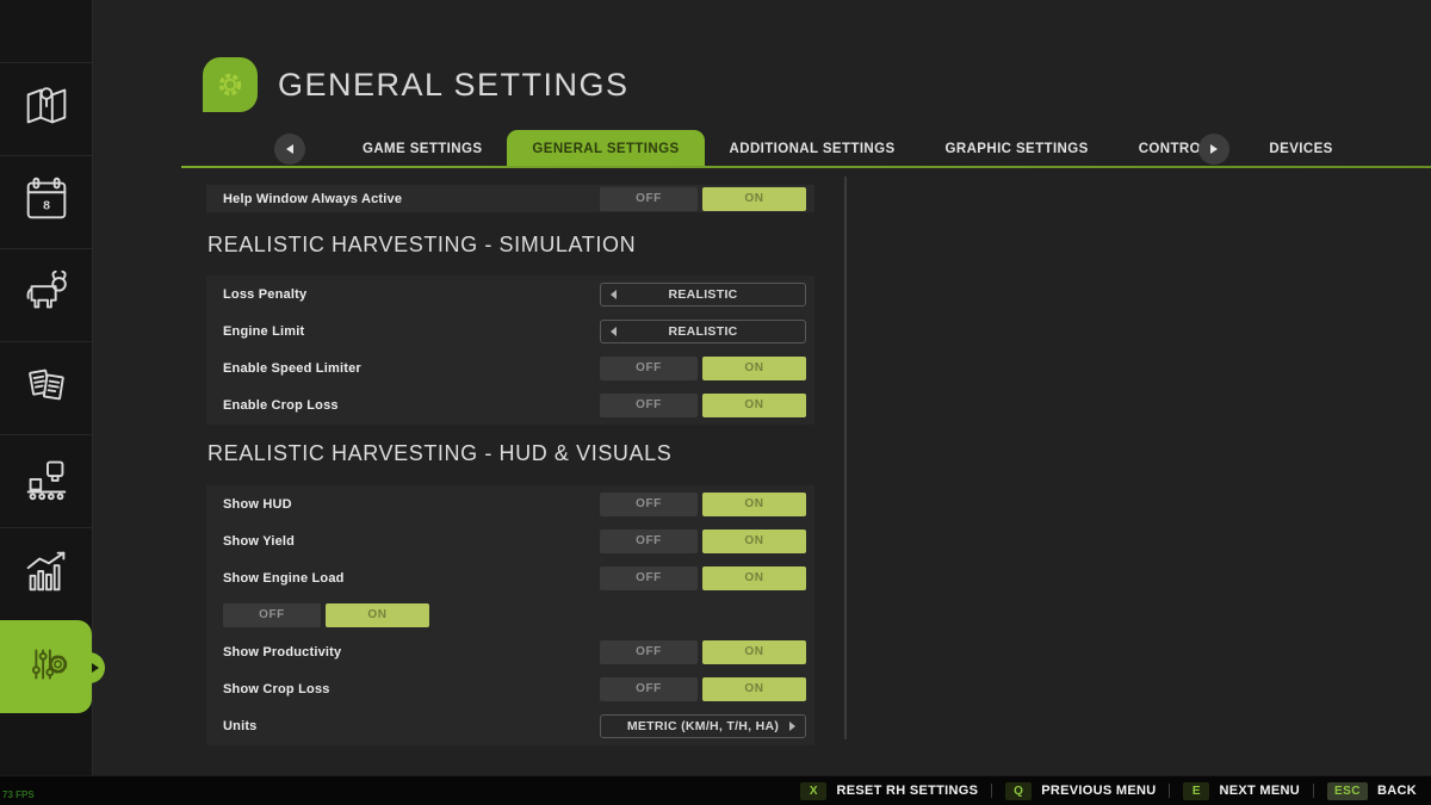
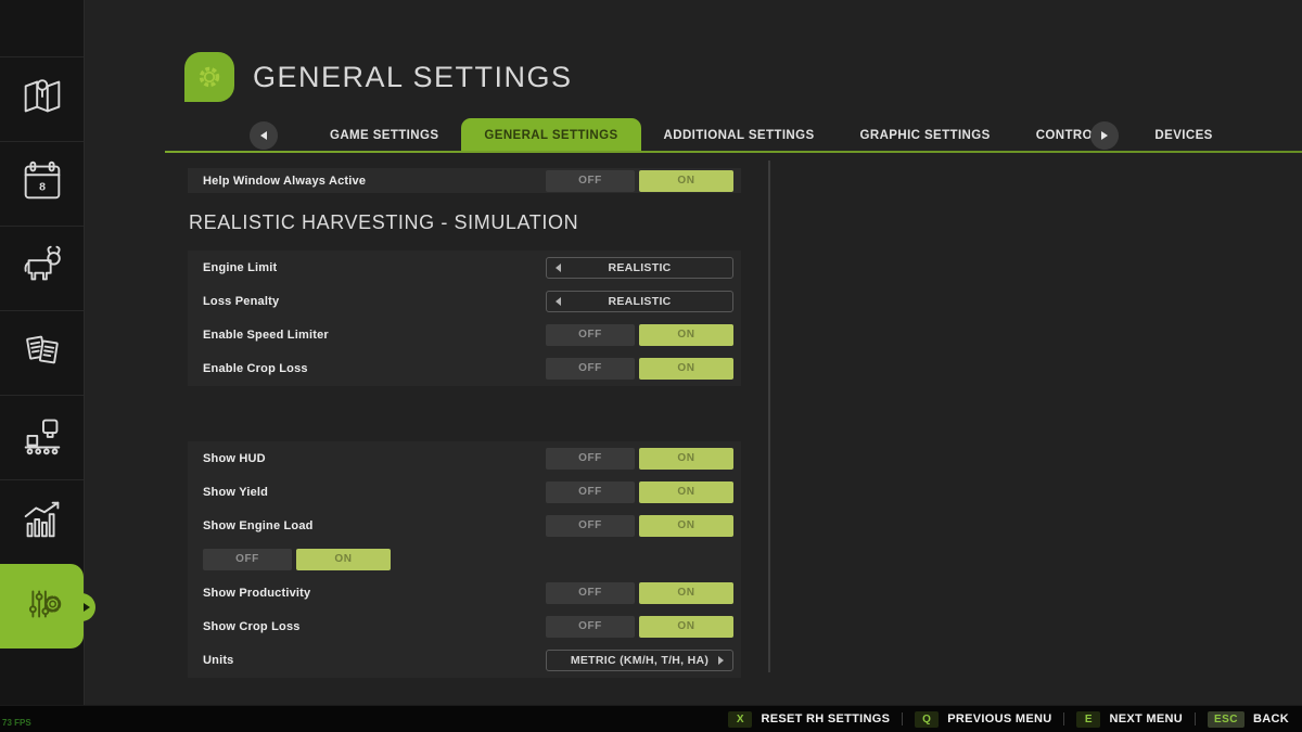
  8
  GENERAL SETTINGS
  GAME SETTINGS
  GENERAL SETTINGS
  ADDITIONAL SETTINGS
  GRAPHIC SETTINGS
  CONTRO
  DEVICES
  Help Window Always Active
  OFF
  ON
  REALISTIC HARVESTING - SIMULATION
- Loss Penalty
+ Engine Limit
  REALISTIC
- Engine Limit
+ Loss Penalty
  REALISTIC
  Enable Speed Limiter
  OFF
  ON
  Enable Crop Loss
  OFF
  ON
- REALISTIC HARVESTING - HUD & VISUALS
  Show HUD
  OFF
  ON
  Show Yield
  OFF
  ON
  Show Engine Load
  OFF
  ON
  OFF
  ON
  Show Productivity
  OFF
  ON
  Show Crop Loss
  OFF
  ON
  Units
  METRIC (KM/H, T/H, HA)
  X
  RESET RH SETTINGS
  Q
  PREVIOUS MENU
  E
  NEXT MENU
  ESC
  BACK
  73 FPS
